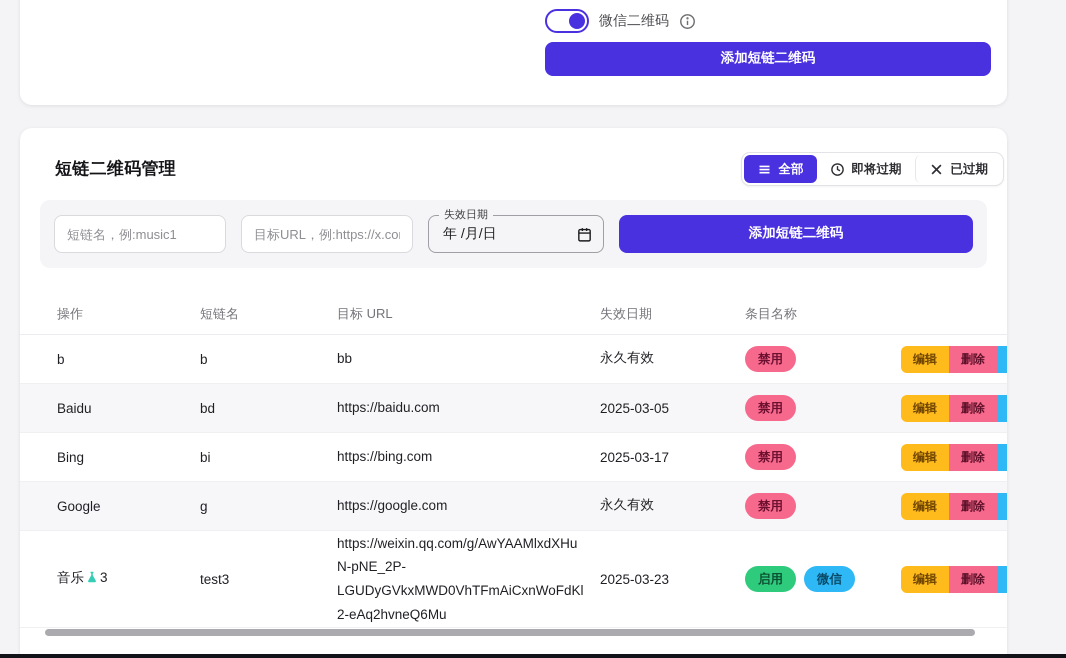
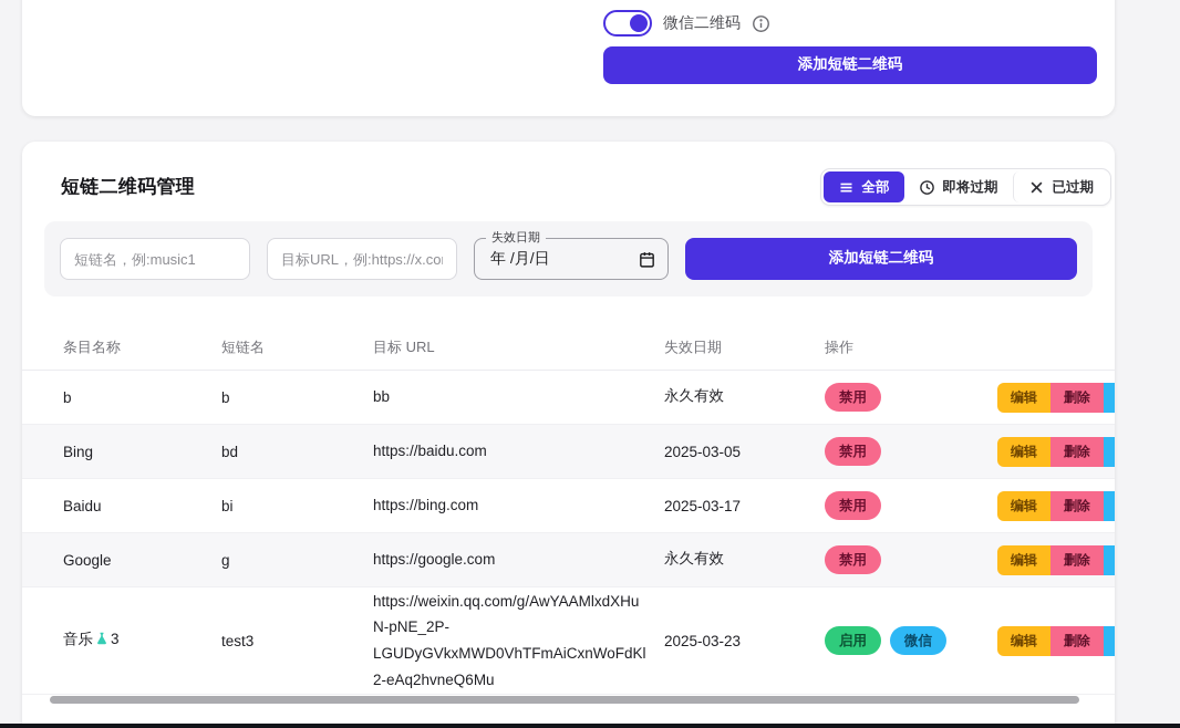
  微信二维码
  添加短链二维码
  短链二维码管理
  全部
  即将过期
  已过期
  短链名，例:music1
  目标URL，例:https://x.co
  失效日期
  年 /月/日
  添加短链二维码
- 操作
+ 条目名称
  短链名
  目标 URL
  失效日期
- 条目名称
+ 操作
  b
  b
  bb
  永久有效
  禁用
  编辑
  删除
- Baidu
+ Bing
  bd
  https://baidu.com
  2025-03-05
  禁用
  编辑
  删除
- Bing
+ Baidu
  bi
  https://bing.com
  2025-03-17
  禁用
  编辑
  删除
  Google
  g
  https://google.com
  永久有效
  禁用
  编辑
  删除
  音乐 3
  test3
  https://weixin.qq.com/g/AwYAAMlxdXHuN-pNE_2P-LGUDyGVkxMWD0VhTFmAiCxnWoFdKl2-eAq2hvneQ6Mu
  2025-03-23
  启用
  微信
  编辑
  删除
